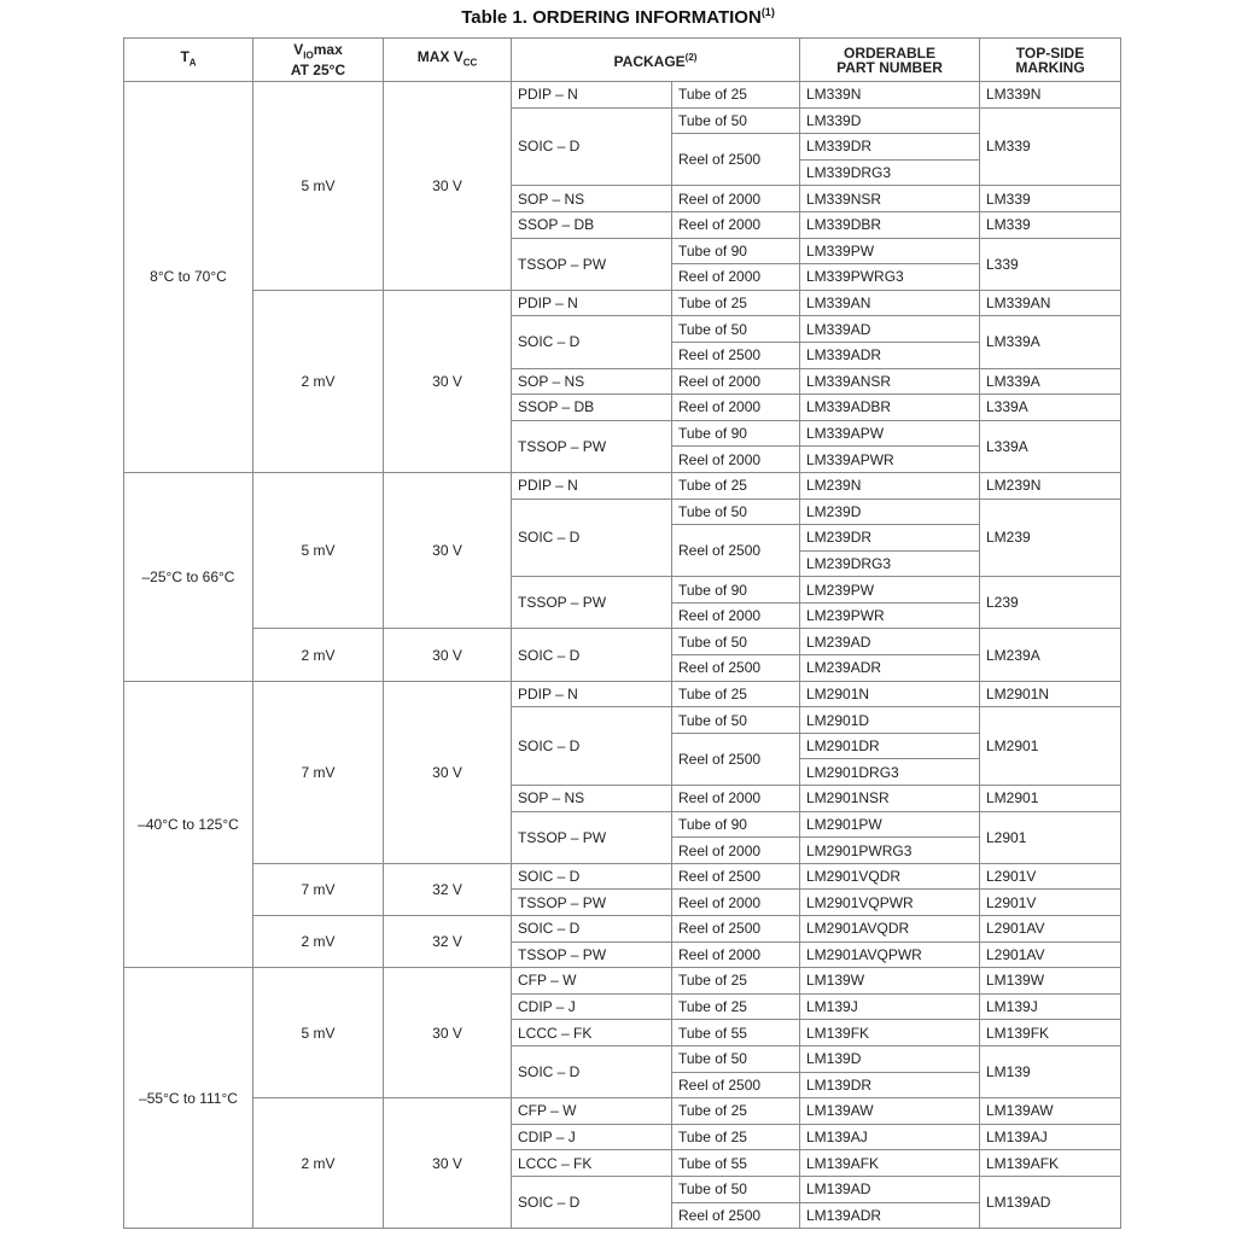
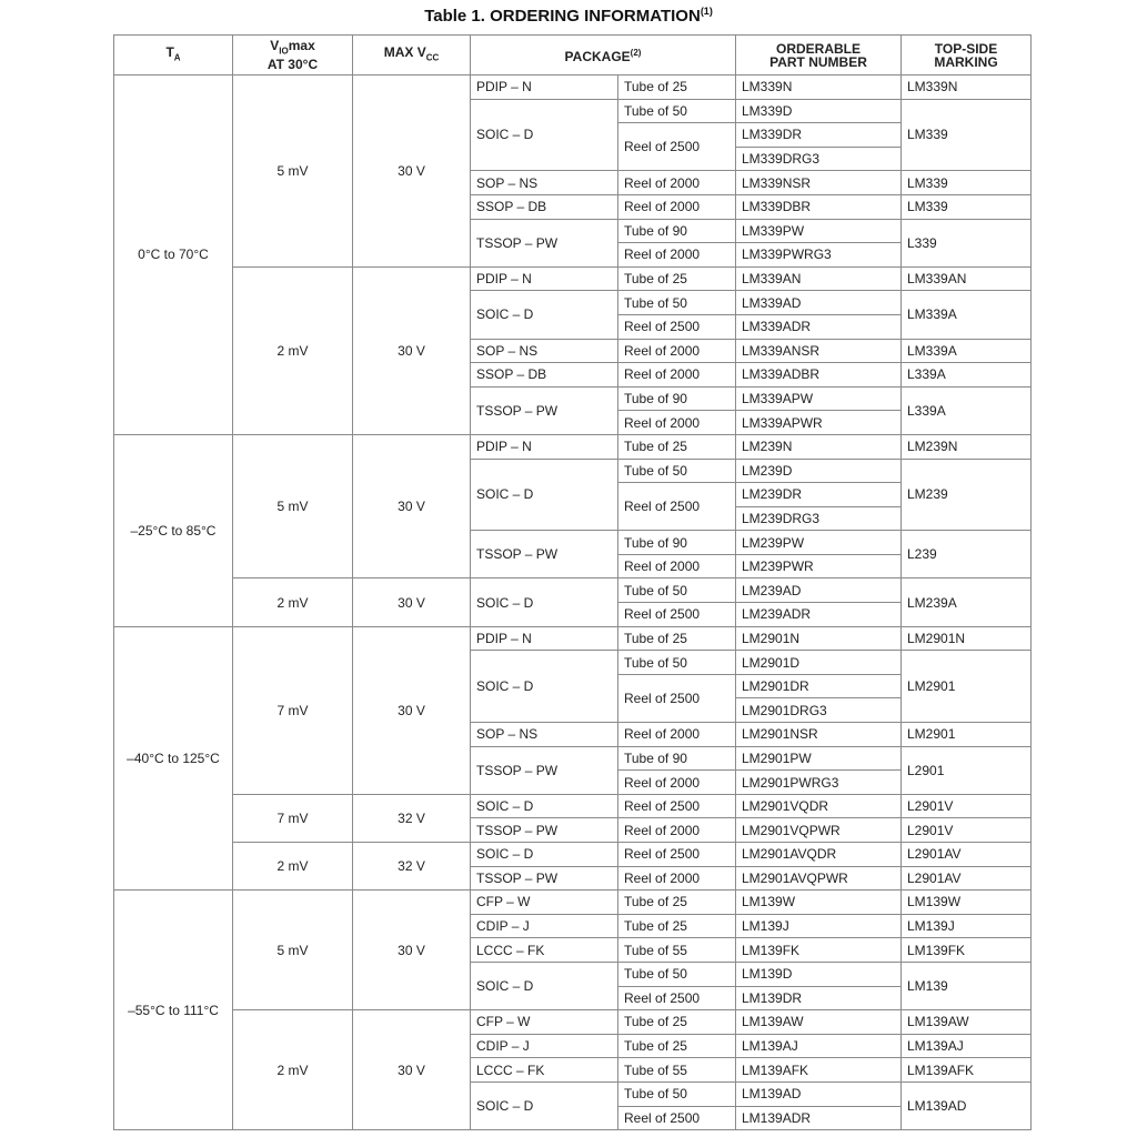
  Table 1. ORDERING INFORMATION(1)
- TA	VIOmaxAT 25°C	MAX VCC	PACKAGE(2)	ORDERABLEPART NUMBER	TOP-SIDEMARKING
+ TA	VIOmaxAT 30°C	MAX VCC	PACKAGE(2)	ORDERABLEPART NUMBER	TOP-SIDEMARKING
- 8°C to 70°C	5 mV	30 V	PDIP – N	Tube of 25	LM339N	LM339N
+ 0°C to 70°C	5 mV	30 V	PDIP – N	Tube of 25	LM339N	LM339N
  SOIC – D	Tube of 50	LM339D	LM339
  Reel of 2500	LM339DR
  LM339DRG3
  SOP – NS	Reel of 2000	LM339NSR	LM339
  SSOP – DB	Reel of 2000	LM339DBR	LM339
  TSSOP – PW	Tube of 90	LM339PW	L339
  Reel of 2000	LM339PWRG3
  2 mV	30 V	PDIP – N	Tube of 25	LM339AN	LM339AN
  SOIC – D	Tube of 50	LM339AD	LM339A
  Reel of 2500	LM339ADR
  SOP – NS	Reel of 2000	LM339ANSR	LM339A
  SSOP – DB	Reel of 2000	LM339ADBR	L339A
  TSSOP – PW	Tube of 90	LM339APW	L339A
  Reel of 2000	LM339APWR
- –25°C to 66°C	5 mV	30 V	PDIP – N	Tube of 25	LM239N	LM239N
+ –25°C to 85°C	5 mV	30 V	PDIP – N	Tube of 25	LM239N	LM239N
  SOIC – D	Tube of 50	LM239D	LM239
  Reel of 2500	LM239DR
  LM239DRG3
  TSSOP – PW	Tube of 90	LM239PW	L239
  Reel of 2000	LM239PWR
  2 mV	30 V	SOIC – D	Tube of 50	LM239AD	LM239A
  Reel of 2500	LM239ADR
  –40°C to 125°C	7 mV	30 V	PDIP – N	Tube of 25	LM2901N	LM2901N
  SOIC – D	Tube of 50	LM2901D	LM2901
  Reel of 2500	LM2901DR
  LM2901DRG3
  SOP – NS	Reel of 2000	LM2901NSR	LM2901
  TSSOP – PW	Tube of 90	LM2901PW	L2901
  Reel of 2000	LM2901PWRG3
  7 mV	32 V	SOIC – D	Reel of 2500	LM2901VQDR	L2901V
  TSSOP – PW	Reel of 2000	LM2901VQPWR	L2901V
  2 mV	32 V	SOIC – D	Reel of 2500	LM2901AVQDR	L2901AV
  TSSOP – PW	Reel of 2000	LM2901AVQPWR	L2901AV
  –55°C to 111°C	5 mV	30 V	CFP – W	Tube of 25	LM139W	LM139W
  CDIP – J	Tube of 25	LM139J	LM139J
  LCCC – FK	Tube of 55	LM139FK	LM139FK
  SOIC – D	Tube of 50	LM139D	LM139
  Reel of 2500	LM139DR
  2 mV	30 V	CFP – W	Tube of 25	LM139AW	LM139AW
  CDIP – J	Tube of 25	LM139AJ	LM139AJ
  LCCC – FK	Tube of 55	LM139AFK	LM139AFK
  SOIC – D	Tube of 50	LM139AD	LM139AD
  Reel of 2500	LM139ADR
